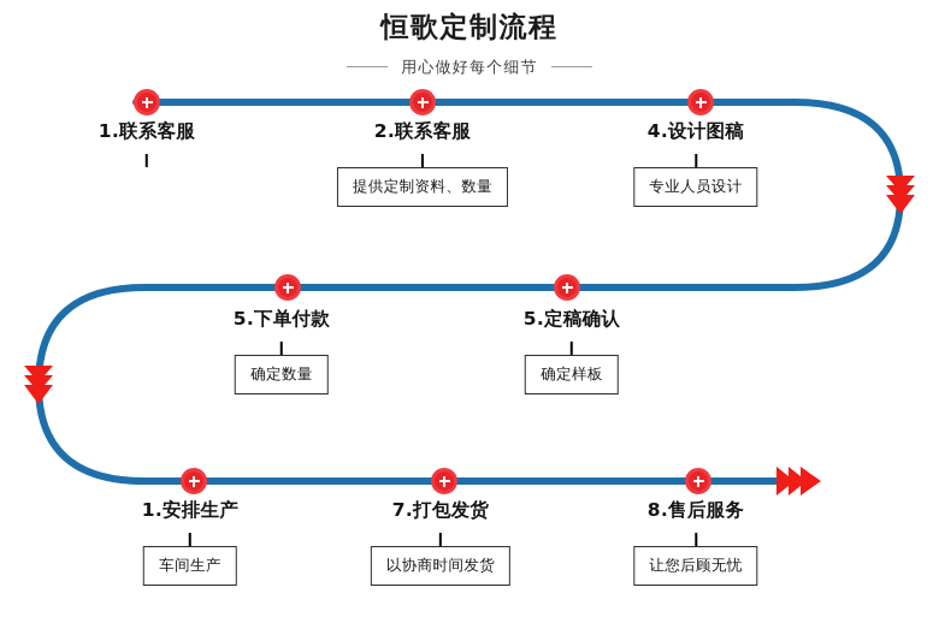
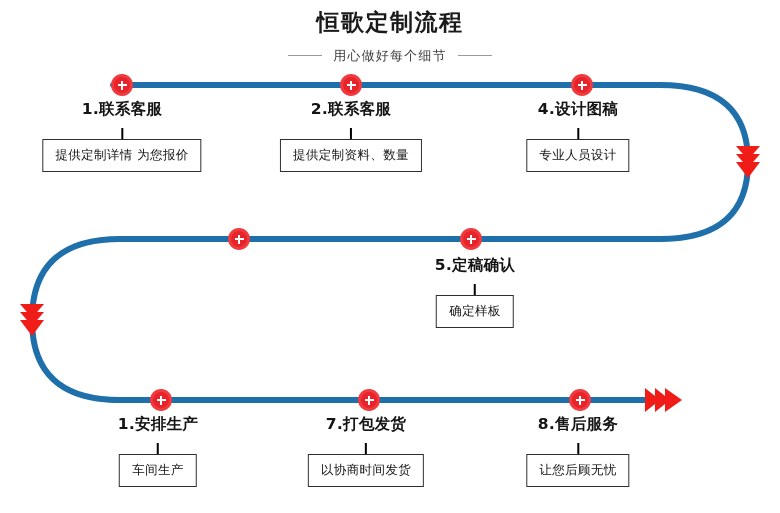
  恒歌定制流程
  用心做好每个细节
  1.联系客服
+ 提供定制详情 为您报价
  2.联系客服
  提供定制资料、数量
  4.设计图稿
  专业人员设计
- 5.下单付款
- 确定数量
  5.定稿确认
  确定样板
  1.安排生产
  车间生产
  7.打包发货
  以协商时间发货
  8.售后服务
  让您后顾无忧
